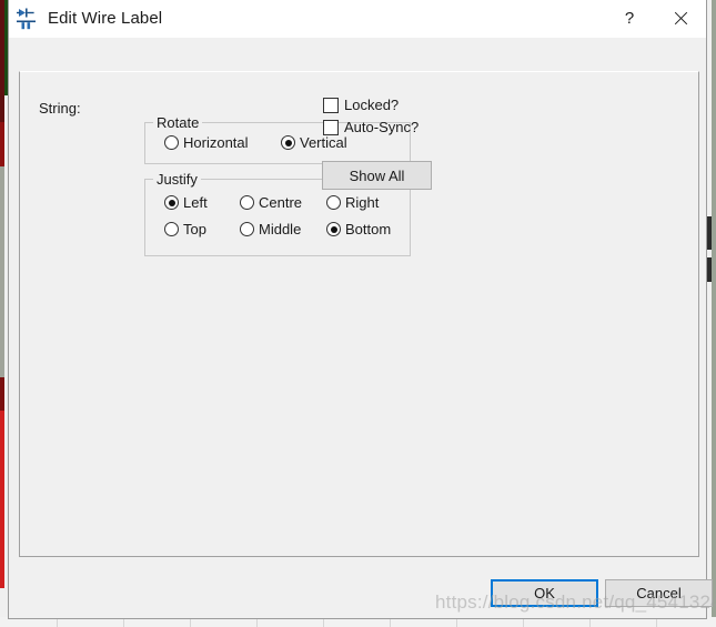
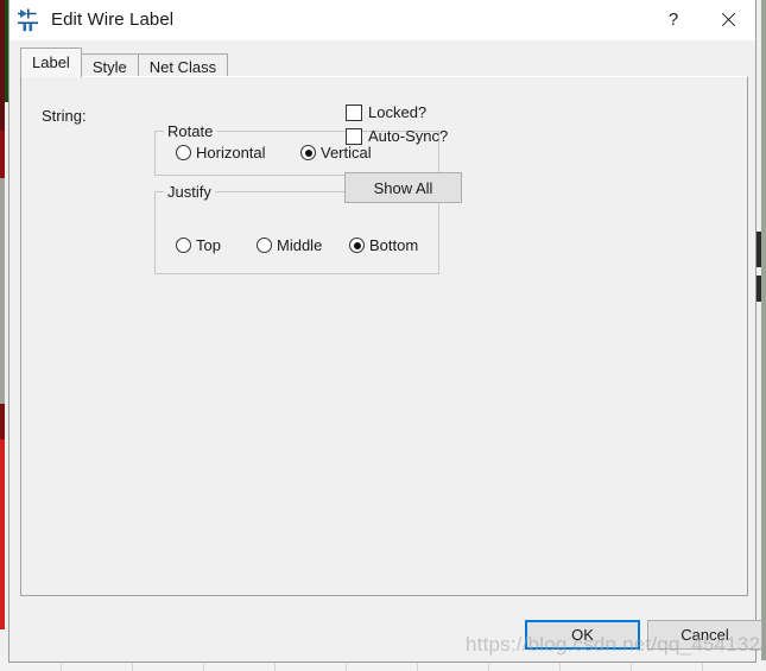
  Edit Wire Label
  ?
+ Label
+ Style
+ Net Class
  String:
  Rotate
  Horizontal
  Vertical
  Justify
- Left
- Centre
- Right
  Top
  Middle
  Bottom
  Locked?
  Auto-Sync?
  Show All
  OK
  Cancel
  https://blog.csdn.net/qq_454132
